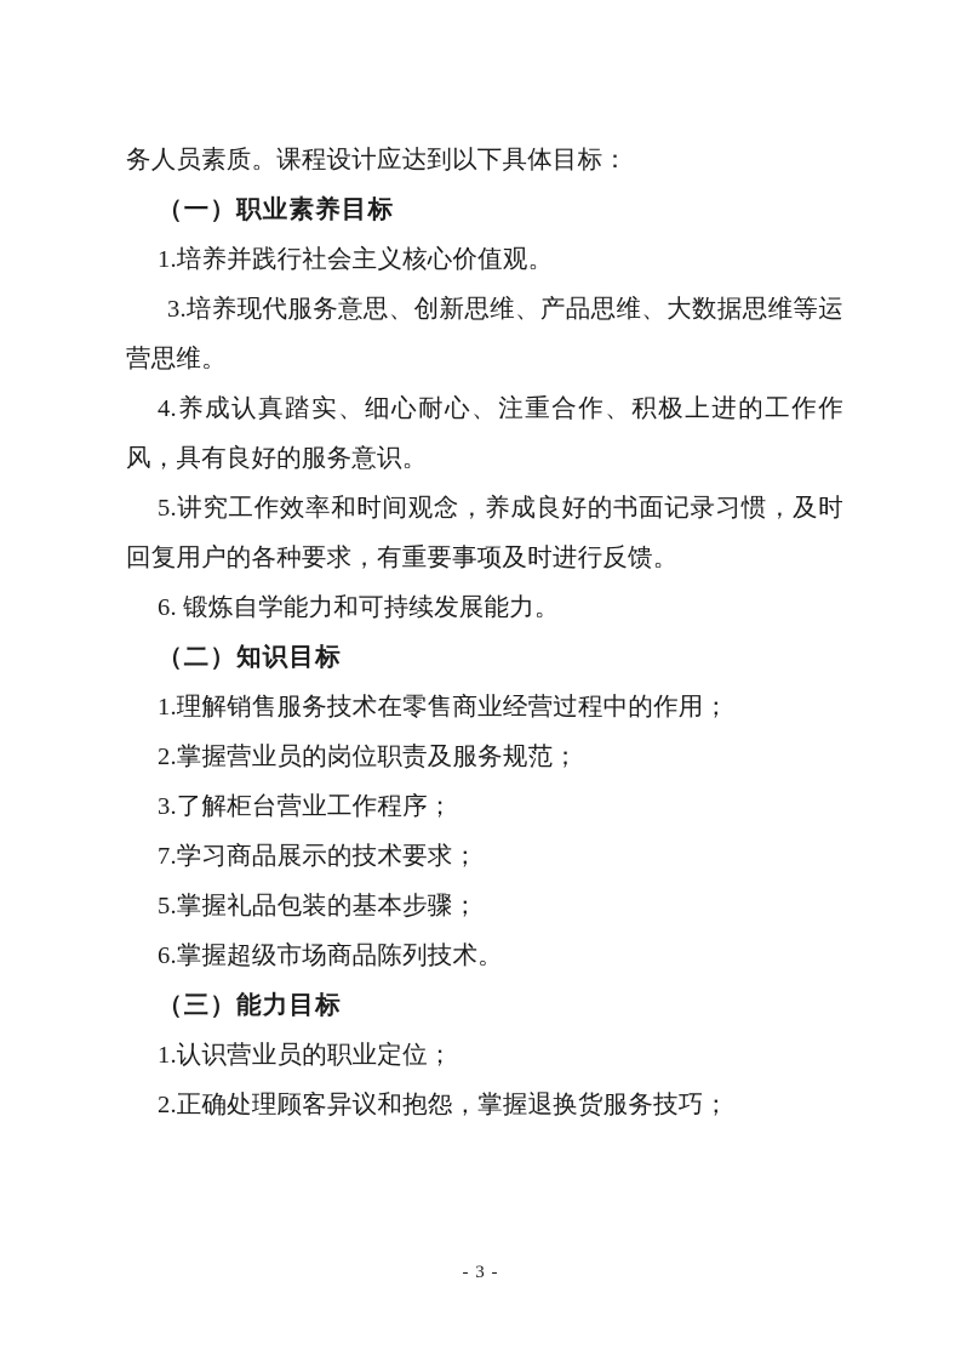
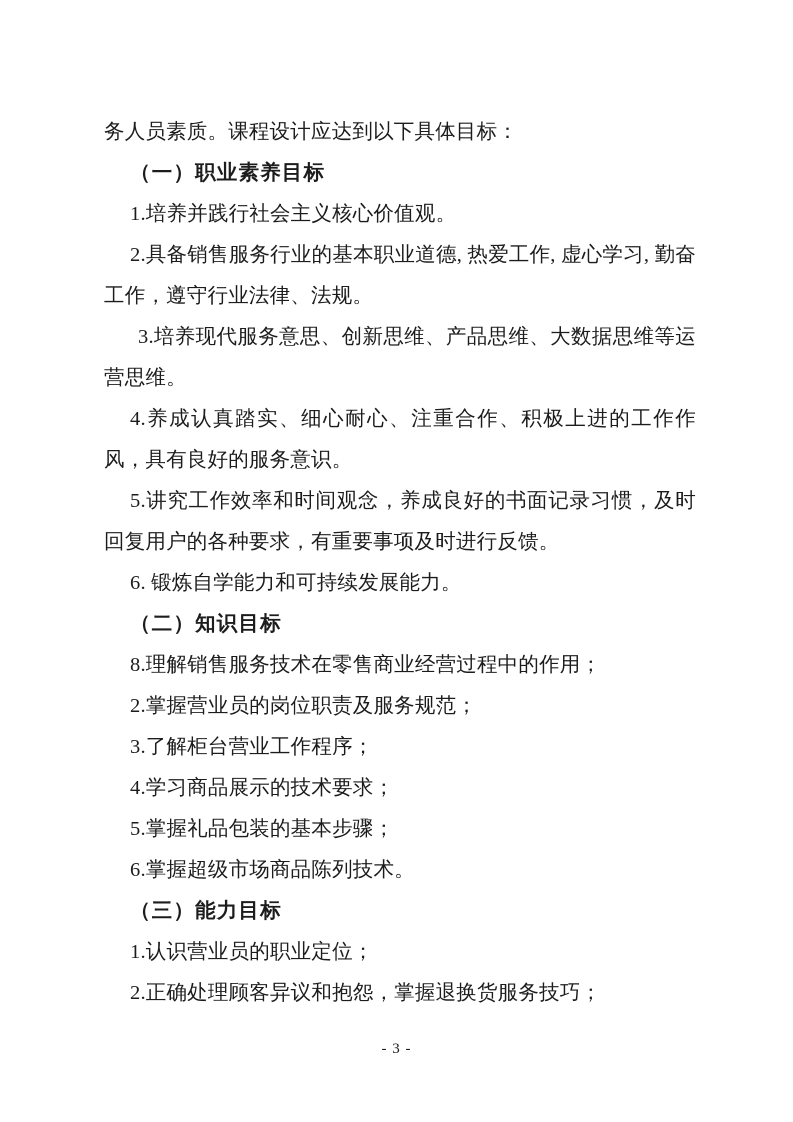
  务人员素质。课程设计应达到以下具体目标：
  （一）职业素养目标
  1.培养并践行社会主义核心价值观。
+ 2.具备销售服务行业的基本职业道德, 热爱工作, 虚心学习, 勤奋工作，遵守行业法律、法规。
  3.培养现代服务意思、创新思维、产品思维、大数据思维等运营思维。
  4.养成认真踏实、细心耐心、注重合作、积极上进的工作作风，具有良好的服务意识。
  5.讲究工作效率和时间观念，养成良好的书面记录习惯，及时回复用户的各种要求，有重要事项及时进行反馈。
  6. 锻炼自学能力和可持续发展能力。
  （二）知识目标
- 1.理解销售服务技术在零售商业经营过程中的作用；
+ 8.理解销售服务技术在零售商业经营过程中的作用；
  2.掌握营业员的岗位职责及服务规范；
  3.了解柜台营业工作程序；
- 7.学习商品展示的技术要求；
+ 4.学习商品展示的技术要求；
  5.掌握礼品包装的基本步骤；
  6.掌握超级市场商品陈列技术。
  （三）能力目标
  1.认识营业员的职业定位；
  2.正确处理顾客异议和抱怨，掌握退换货服务技巧；
  - 3 -
